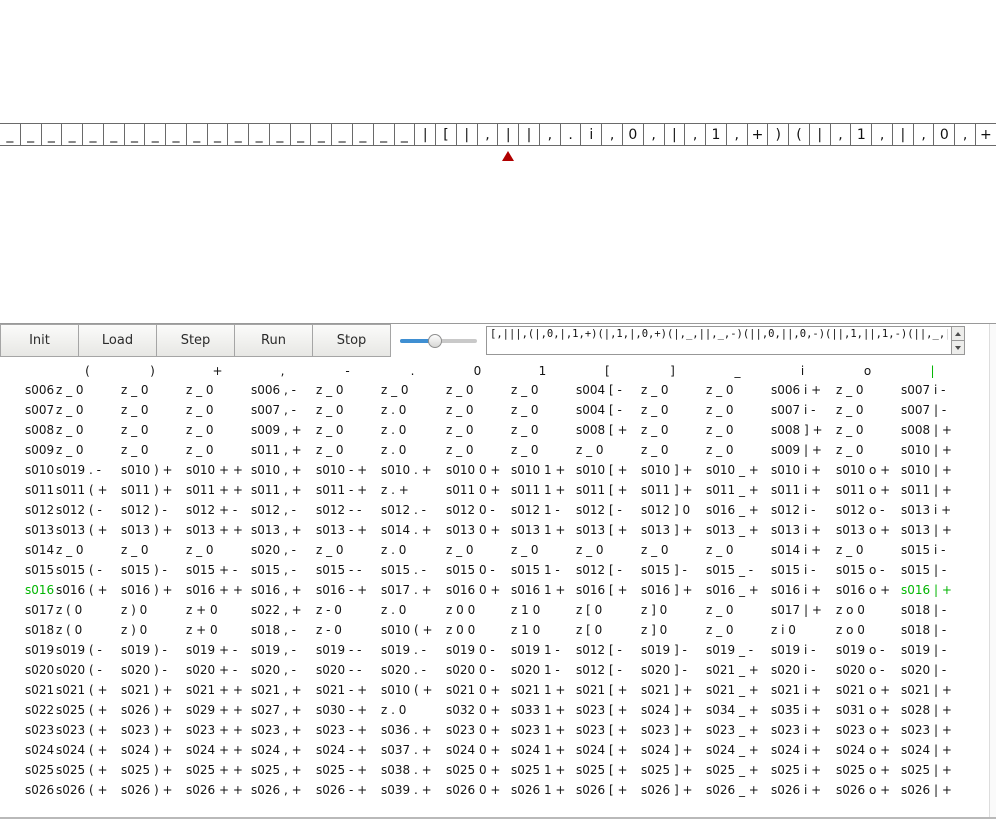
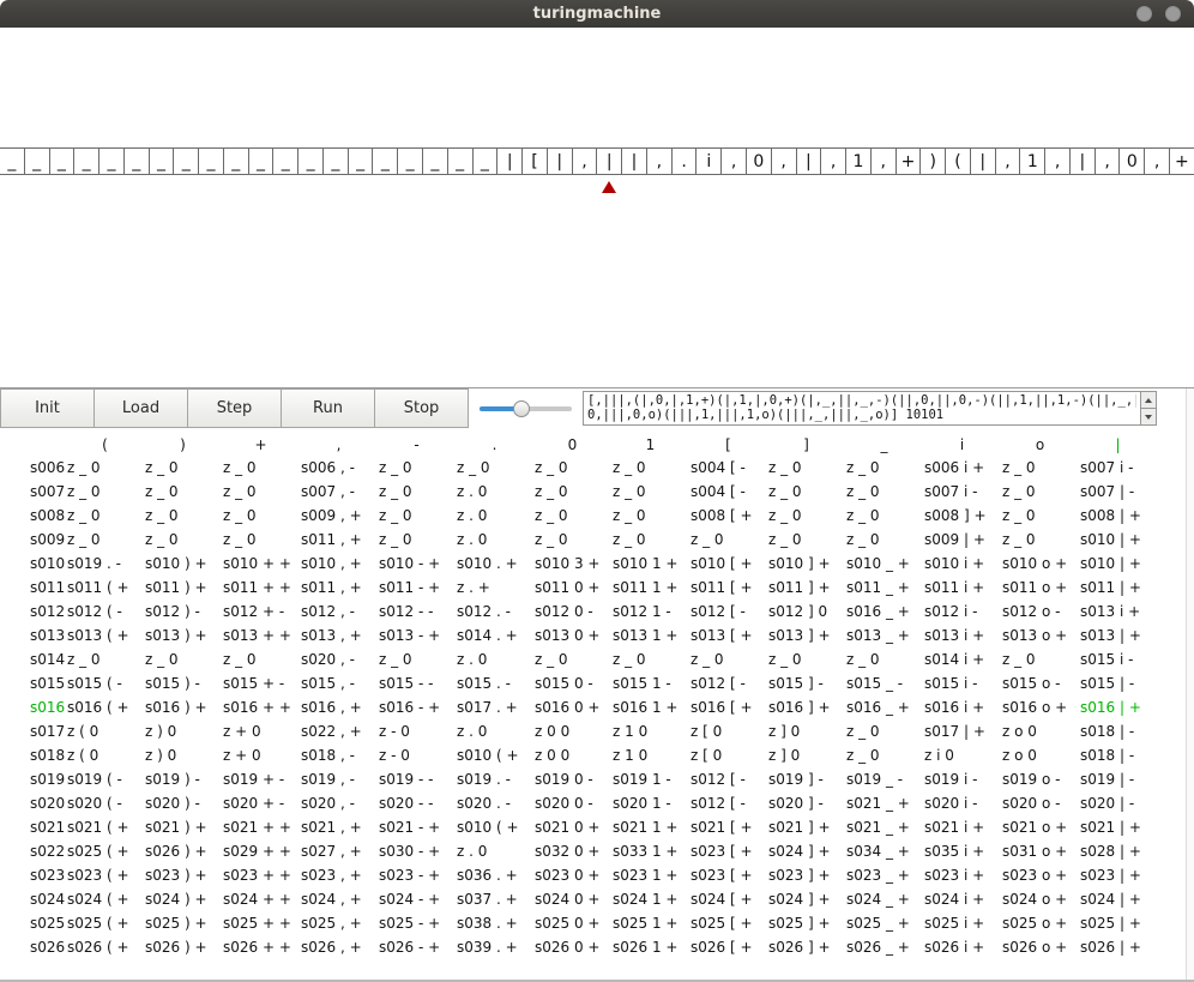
+ turingmachine
  _
  _
  _
  _
  _
  _
  _
  _
  _
  _
  _
  _
  _
  _
  _
  _
  _
  _
  _
  _
  |
  [
  |
  ,
  |
  |
  ,
  .
  i
  ,
  0
  ,
  |
  ,
  1
  ,
  +
  )
  (
  |
  ,
  1
  ,
  |
  ,
  0
  ,
  +
  Init
  Load
  Step
  Run
  Stop
  [,|||,(|,0,|,1,+)(|,1,|,0,+)(|,_,||,_,-)(||,0,||,0,-)(||,1,||,1,-)(||,_,
+ 0,|||,0,o)(|||,1,|||,1,o)(|||,_,|||,_,o)] 10101
  (
  )
  +
  ,
  -
  .
  0
  1
  [
  ]
  _
  i
  o
  |
  s006
  z _ 0
  z _ 0
  z _ 0
  s006 , -
  z _ 0
  z _ 0
  z _ 0
  z _ 0
  s004 [ -
  z _ 0
  z _ 0
  s006 i +
  z _ 0
  s007 i -
  s007
  z _ 0
  z _ 0
  z _ 0
  s007 , -
  z _ 0
  z . 0
  z _ 0
  z _ 0
  s004 [ -
  z _ 0
  z _ 0
  s007 i -
  z _ 0
  s007 | -
  s008
  z _ 0
  z _ 0
  z _ 0
  s009 , +
  z _ 0
  z . 0
  z _ 0
  z _ 0
  s008 [ +
  z _ 0
  z _ 0
  s008 ] +
  z _ 0
  s008 | +
  s009
  z _ 0
  z _ 0
  z _ 0
  s011 , +
  z _ 0
  z . 0
  z _ 0
  z _ 0
  z _ 0
  z _ 0
  z _ 0
  s009 | +
  z _ 0
  s010 | +
  s010
  s019 . -
  s010 ) +
  s010 + +
  s010 , +
  s010 - +
  s010 . +
- s010 0 +
+ s010 3 +
  s010 1 +
  s010 [ +
  s010 ] +
  s010 _ +
  s010 i +
  s010 o +
  s010 | +
  s011
  s011 ( +
  s011 ) +
  s011 + +
  s011 , +
  s011 - +
  z . +
  s011 0 +
  s011 1 +
  s011 [ +
  s011 ] +
  s011 _ +
  s011 i +
  s011 o +
  s011 | +
  s012
  s012 ( -
  s012 ) -
  s012 + -
  s012 , -
  s012 - -
  s012 . -
  s012 0 -
  s012 1 -
  s012 [ -
  s012 ] 0
  s016 _ +
  s012 i -
  s012 o -
  s013 i +
  s013
  s013 ( +
  s013 ) +
  s013 + +
  s013 , +
  s013 - +
  s014 . +
  s013 0 +
  s013 1 +
  s013 [ +
  s013 ] +
  s013 _ +
  s013 i +
  s013 o +
  s013 | +
  s014
  z _ 0
  z _ 0
  z _ 0
  s020 , -
  z _ 0
  z . 0
  z _ 0
  z _ 0
  z _ 0
  z _ 0
  z _ 0
  s014 i +
  z _ 0
  s015 i -
  s015
  s015 ( -
  s015 ) -
  s015 + -
  s015 , -
  s015 - -
  s015 . -
  s015 0 -
  s015 1 -
  s012 [ -
  s015 ] -
  s015 _ -
  s015 i -
  s015 o -
  s015 | -
  s016
  s016 ( +
  s016 ) +
  s016 + +
  s016 , +
  s016 - +
  s017 . +
  s016 0 +
  s016 1 +
  s016 [ +
  s016 ] +
  s016 _ +
  s016 i +
  s016 o +
  s016 | +
  s017
  z ( 0
  z ) 0
  z + 0
  s022 , +
  z - 0
  z . 0
  z 0 0
  z 1 0
  z [ 0
  z ] 0
  z _ 0
  s017 | +
  z o 0
  s018 | -
  s018
  z ( 0
  z ) 0
  z + 0
  s018 , -
  z - 0
  s010 ( +
  z 0 0
  z 1 0
  z [ 0
  z ] 0
  z _ 0
  z i 0
  z o 0
  s018 | -
  s019
  s019 ( -
  s019 ) -
  s019 + -
  s019 , -
  s019 - -
  s019 . -
  s019 0 -
  s019 1 -
  s012 [ -
  s019 ] -
  s019 _ -
  s019 i -
  s019 o -
  s019 | -
  s020
  s020 ( -
  s020 ) -
  s020 + -
  s020 , -
  s020 - -
  s020 . -
  s020 0 -
  s020 1 -
  s012 [ -
  s020 ] -
  s021 _ +
  s020 i -
  s020 o -
  s020 | -
  s021
  s021 ( +
  s021 ) +
  s021 + +
  s021 , +
  s021 - +
  s010 ( +
  s021 0 +
  s021 1 +
  s021 [ +
  s021 ] +
  s021 _ +
  s021 i +
  s021 o +
  s021 | +
  s022
  s025 ( +
  s026 ) +
  s029 + +
  s027 , +
  s030 - +
  z . 0
  s032 0 +
  s033 1 +
  s023 [ +
  s024 ] +
  s034 _ +
  s035 i +
  s031 o +
  s028 | +
  s023
  s023 ( +
  s023 ) +
  s023 + +
  s023 , +
  s023 - +
  s036 . +
  s023 0 +
  s023 1 +
  s023 [ +
  s023 ] +
  s023 _ +
  s023 i +
  s023 o +
  s023 | +
  s024
  s024 ( +
  s024 ) +
  s024 + +
  s024 , +
  s024 - +
  s037 . +
  s024 0 +
  s024 1 +
  s024 [ +
  s024 ] +
  s024 _ +
  s024 i +
  s024 o +
  s024 | +
  s025
  s025 ( +
  s025 ) +
  s025 + +
  s025 , +
  s025 - +
  s038 . +
  s025 0 +
  s025 1 +
  s025 [ +
  s025 ] +
  s025 _ +
  s025 i +
  s025 o +
  s025 | +
  s026
  s026 ( +
  s026 ) +
  s026 + +
  s026 , +
  s026 - +
  s039 . +
  s026 0 +
  s026 1 +
  s026 [ +
  s026 ] +
  s026 _ +
  s026 i +
  s026 o +
  s026 | +
